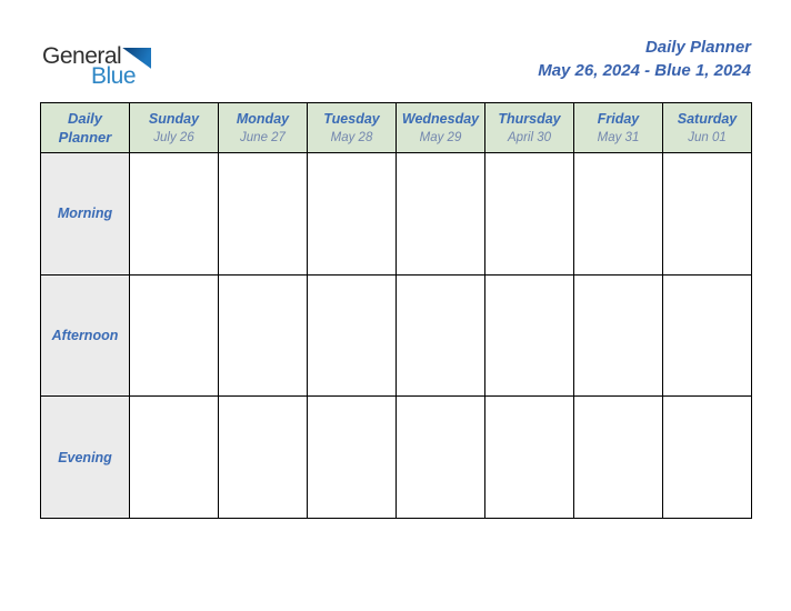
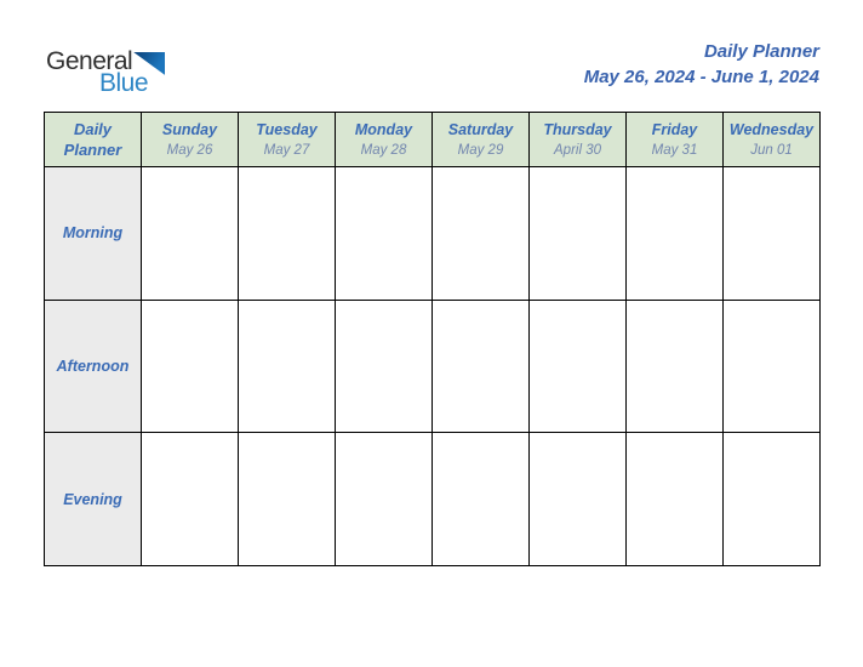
  General
  Blue
  Daily Planner
- May 26, 2024 - Blue 1, 2024
+ May 26, 2024 - June 1, 2024
  Daily
  Planner
  Sunday
- July 26
+ May 26
- Monday
+ Tuesday
- June 27
+ May 27
- Tuesday
+ Monday
  May 28
- Wednesday
+ Saturday
  May 29
  Thursday
  April 30
  Friday
  May 31
- Saturday
+ Wednesday
  Jun 01
  Morning
  Afternoon
  Evening
